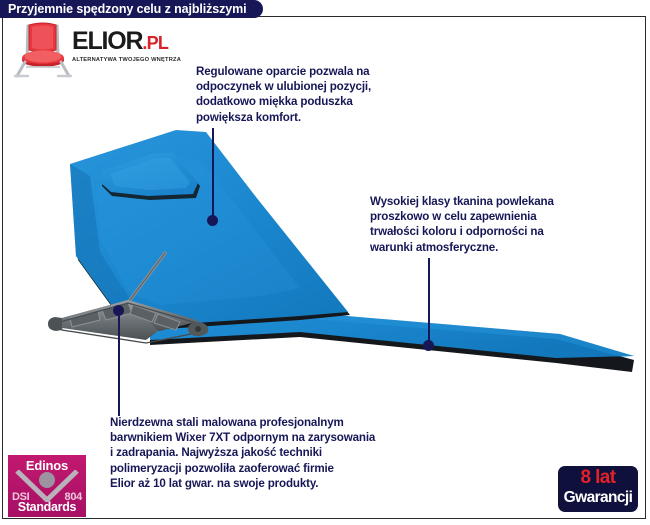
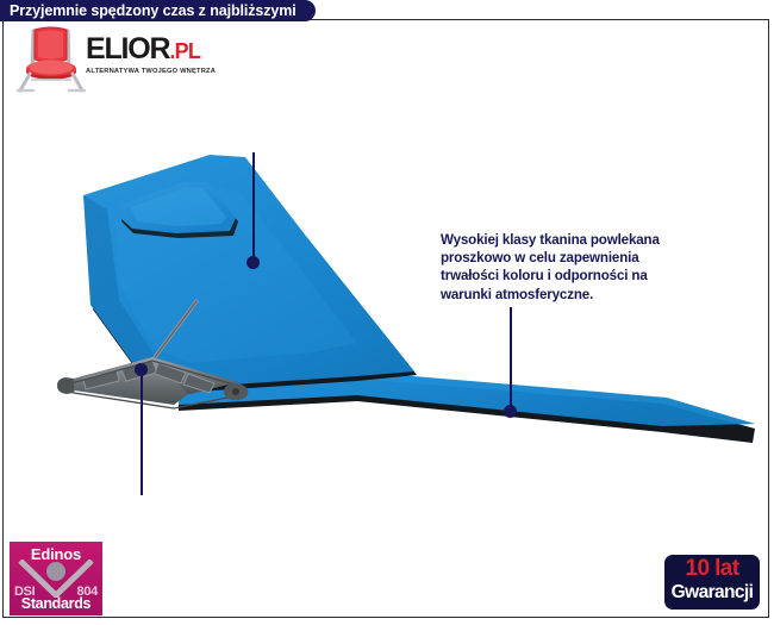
- Przyjemnie spędzony celu z najbliższymi
+ Przyjemnie spędzony czas z najbliższymi
  ELIOR.PL
- Regulowane oparcie pozwala na
- odpoczynek w ulubionej pozycji,
- dodatkowo miękka poduszka
- powiększa komfort.
  Wysokiej klasy tkanina powlekana
  proszkowo w celu zapewnienia
  trwałości koloru i odporności na
  warunki atmosferyczne.
- Nierdzewna stali malowana profesjonalnym
- barwnikiem Wixer 7XT odpornym na zarysowania
- i zadrapania. Najwyższa jakość techniki
- polimeryzacji pozwoliła zaoferować firmie
- Elior aż 10 lat gwar. na swoje produkty.
  Edinos
  DSI
  804
  Standards
- 8 lat
+ 10 lat
  Gwarancji
